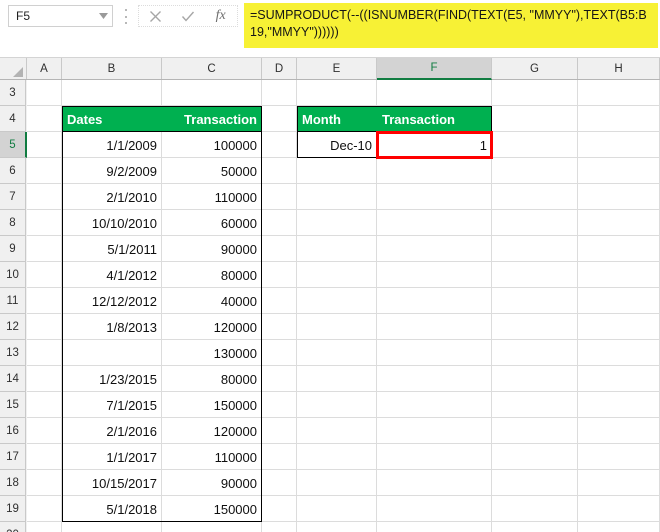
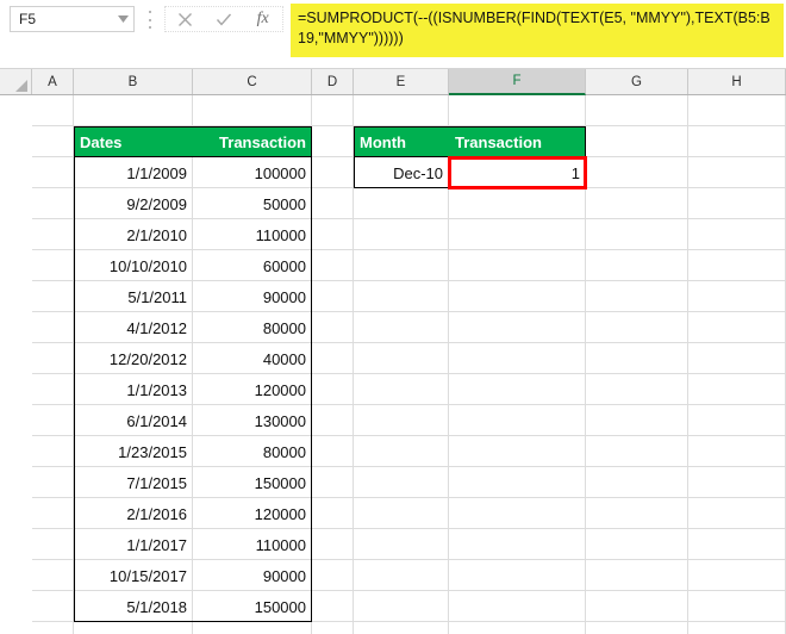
  F5
  fx
  =SUMPRODUCT(--((ISNUMBER(FIND(TEXT(E5, "MMYY"),TEXT(B5:B19,"MMYY"))))))
  A
  B
  C
  D
  E
  F
  G
  H
- 3
- 4
- 5
- 6
- 7
- 8
- 9
- 10
- 11
- 12
- 13
- 14
- 15
- 16
- 17
- 18
- 19
  Dates
  Transaction
  1/1/2009
  100000
  9/2/2009
  50000
  2/1/2010
  110000
  10/10/2010
  60000
  5/1/2011
  90000
  4/1/2012
  80000
- 12/12/2012
+ 12/20/2012
  40000
- 1/8/2013
+ 1/1/2013
  120000
+ 6/1/2014
  130000
  1/23/2015
  80000
  7/1/2015
  150000
  2/1/2016
  120000
  1/1/2017
  110000
  10/15/2017
  90000
  5/1/2018
  150000
  Month
  Transaction
  Dec-10
  1
